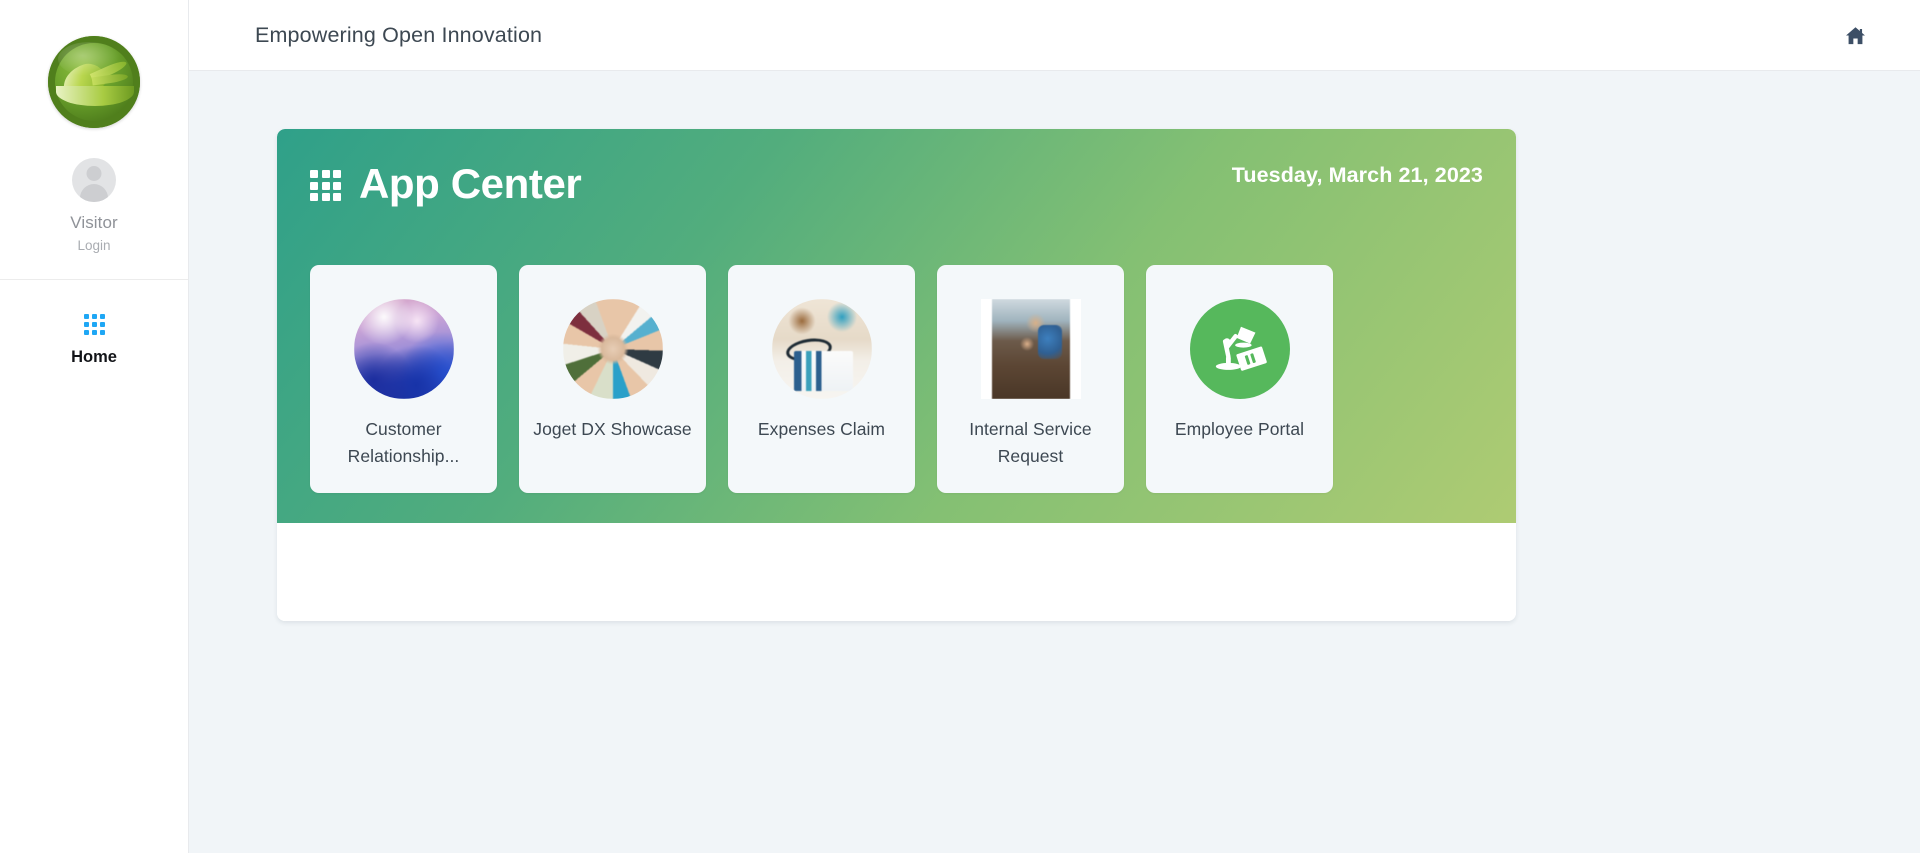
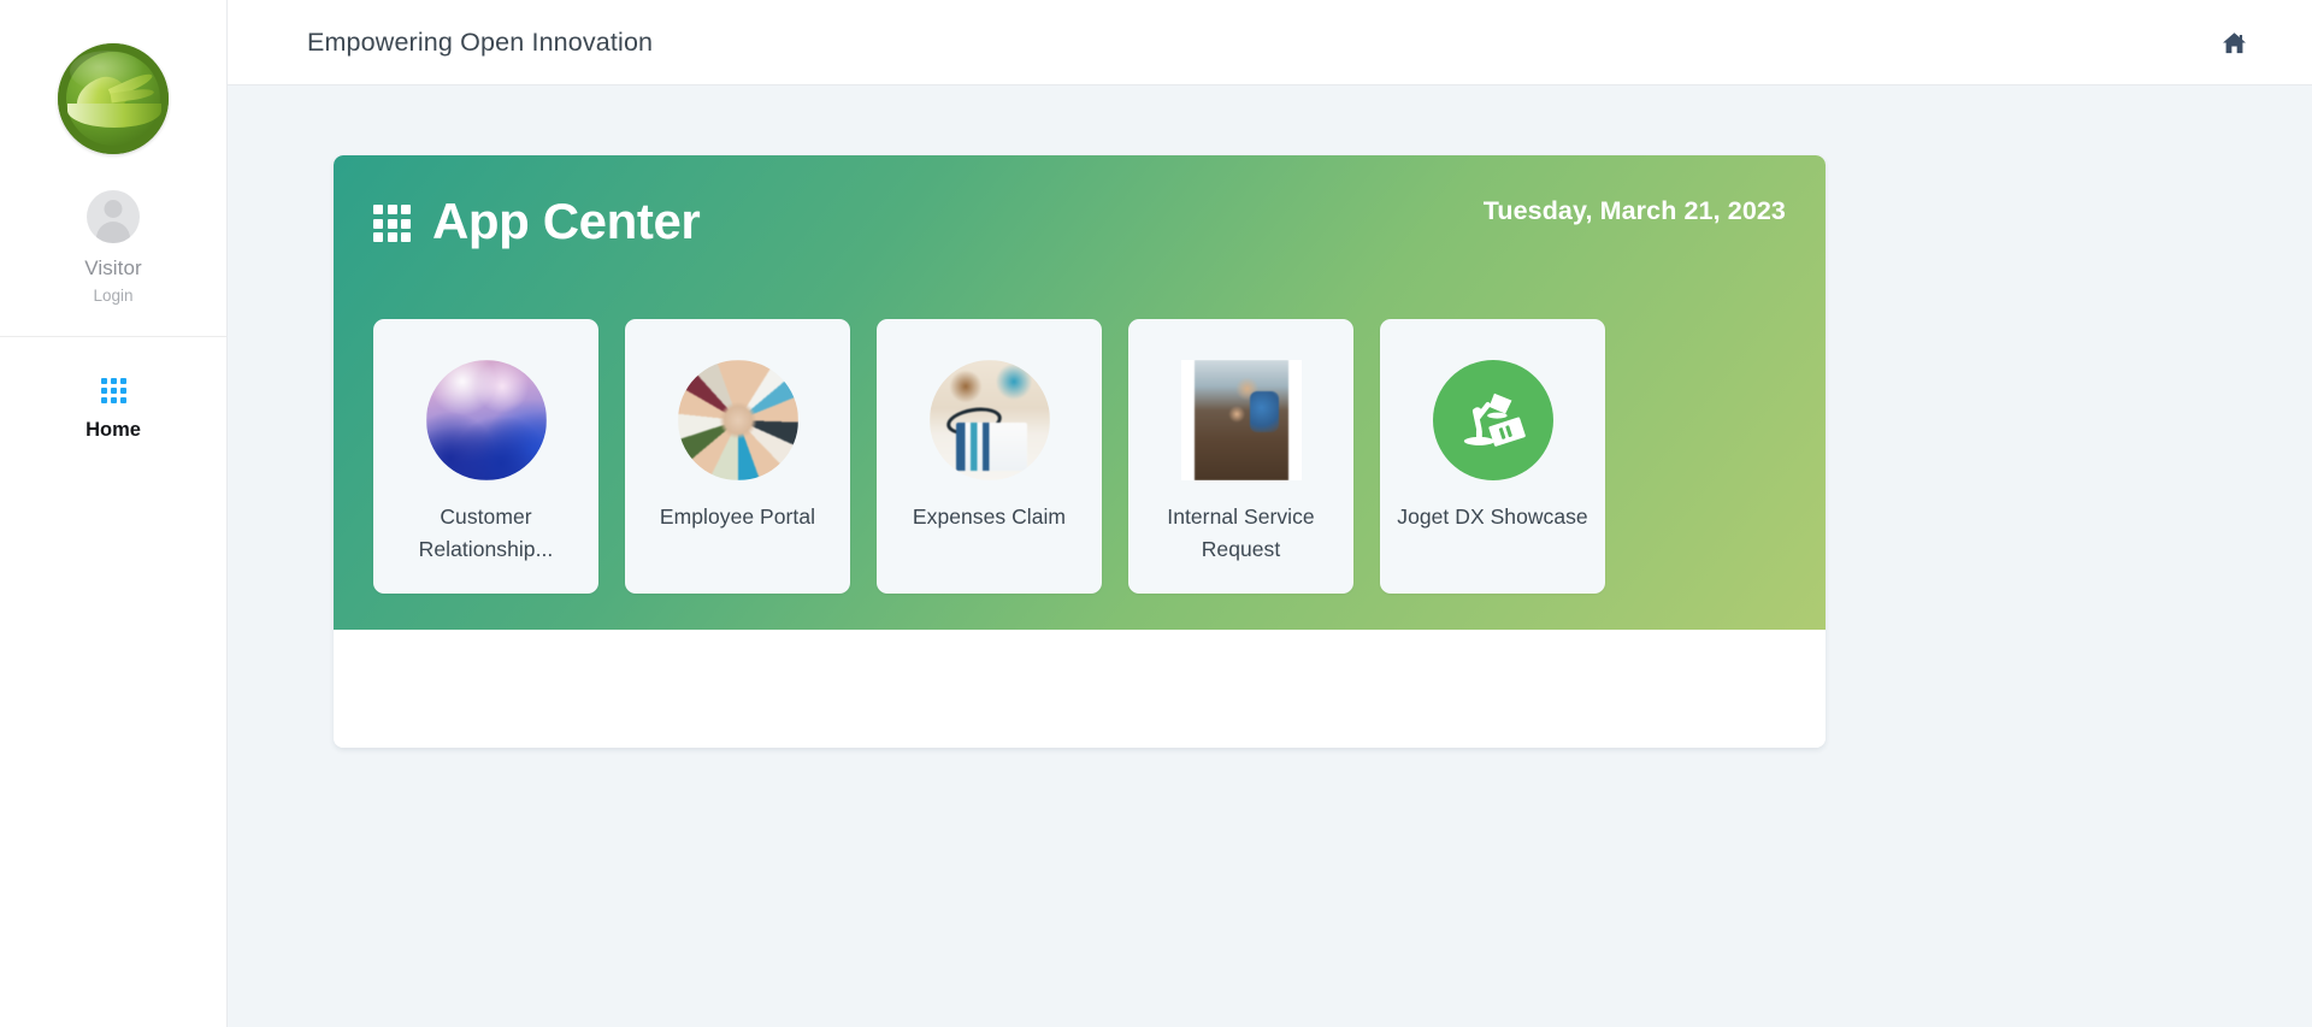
  Visitor
  Login
  Home
  Empowering Open Innovation
  App Center
  Tuesday, March 21, 2023
  Customer Relationship...
- Joget DX Showcase
+ Employee Portal
  Expenses Claim
  Internal Service Request
- Employee Portal
+ Joget DX Showcase
